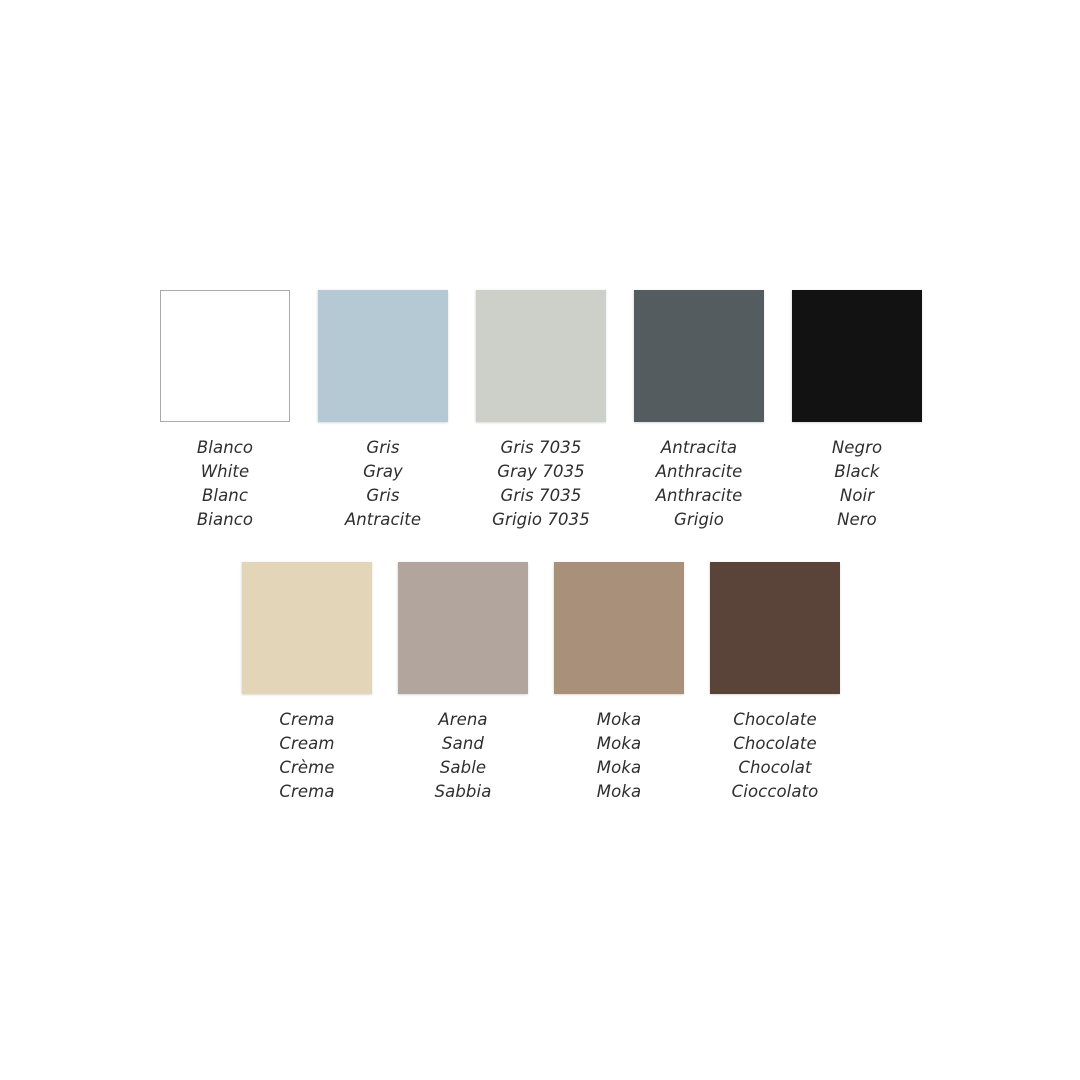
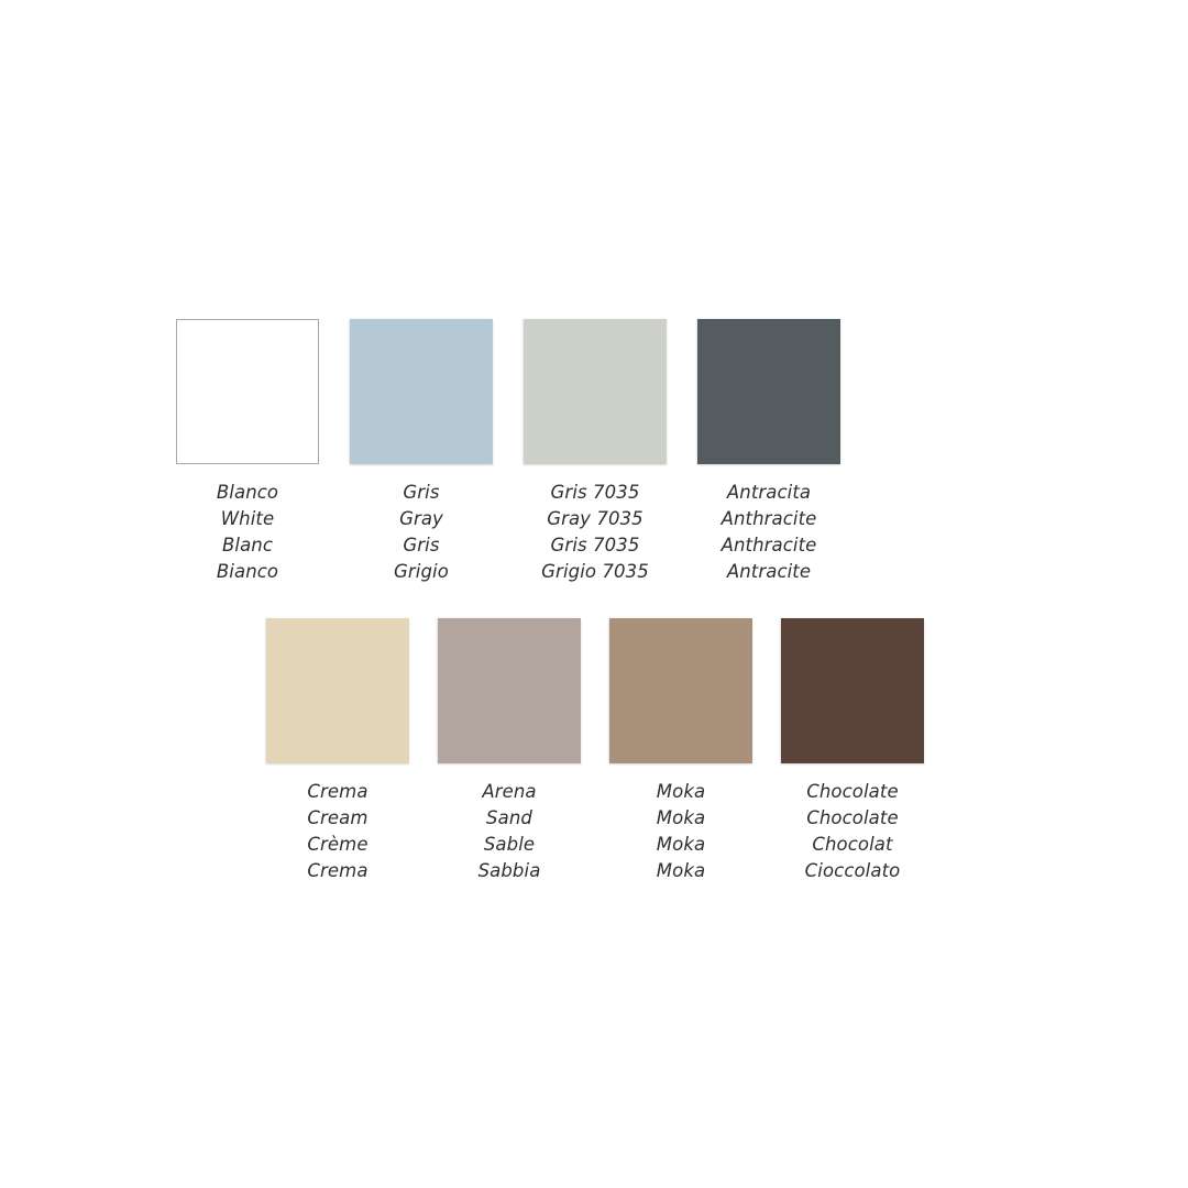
  Blanco
  White
  Blanc
  Bianco
  Gris
  Gray
  Gris
- Antracite
+ Grigio
  Gris 7035
  Gray 7035
  Gris 7035
  Grigio 7035
  Antracita
  Anthracite
  Anthracite
- Grigio
+ Antracite
- Negro
- Black
- Noir
- Nero
  Crema
  Cream
  Crème
  Crema
  Arena
  Sand
  Sable
  Sabbia
  Moka
  Moka
  Moka
  Moka
  Chocolate
  Chocolate
  Chocolat
  Cioccolato
